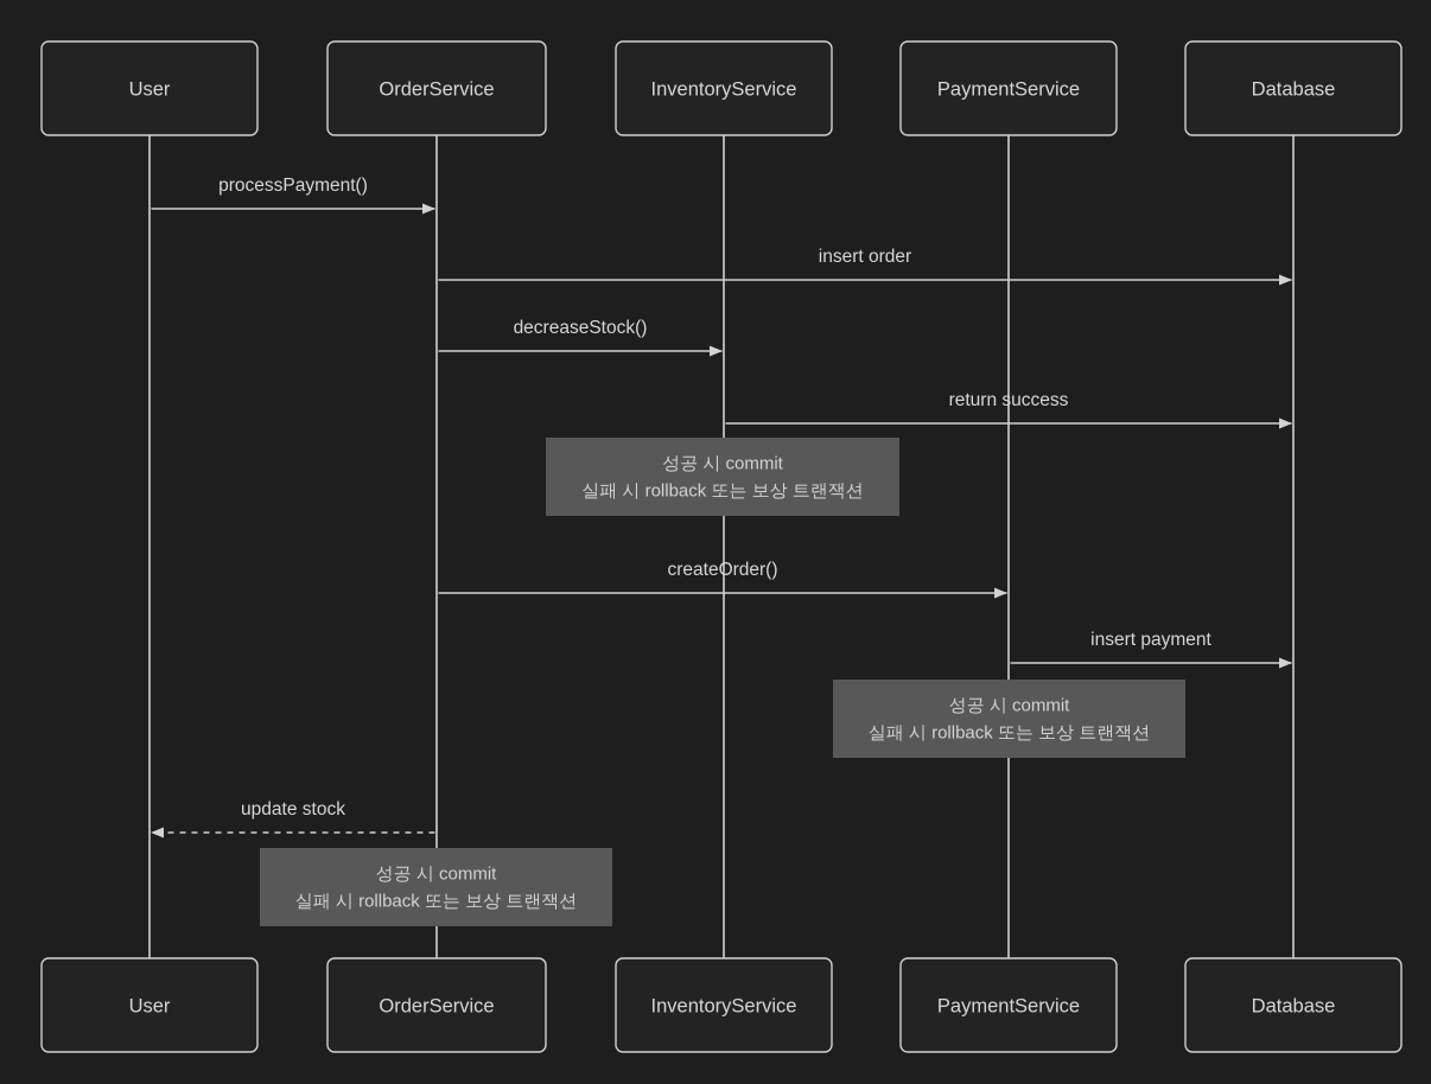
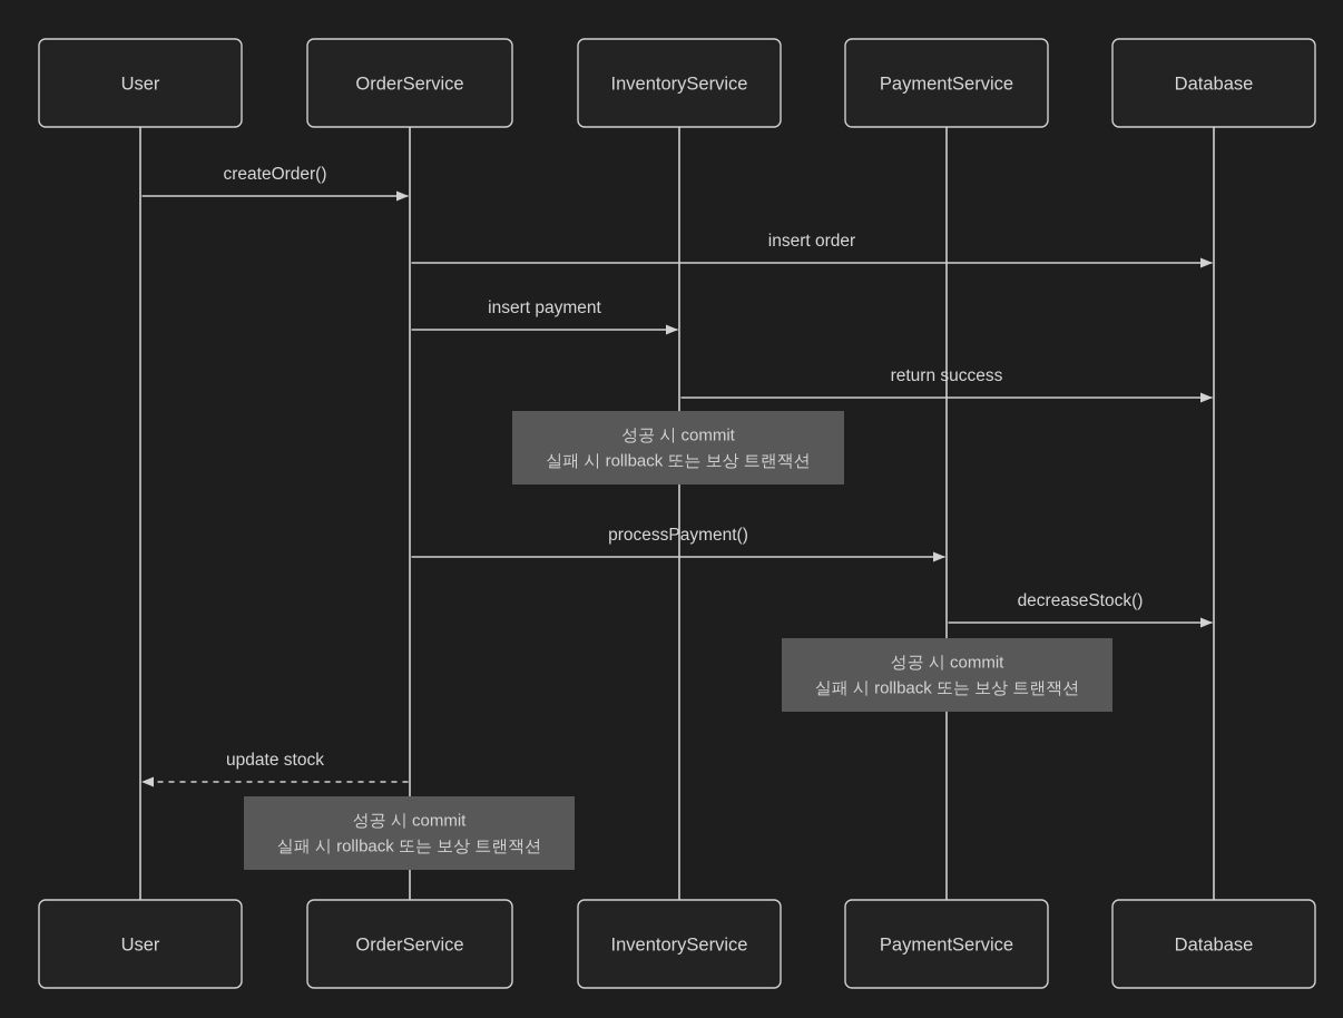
  User
  OrderService
  InventoryService
  PaymentService
  Database
  User
  OrderService
  InventoryService
  PaymentService
  Database
- processPayment()
+ createOrder()
  insert order
- decreaseStock()
+ insert payment
  return success
- createOrder()
+ processPayment()
- insert payment
+ decreaseStock()
  update stock
  성공 시 commit
  실패 시 rollback 또는 보상 트랜잭션
  성공 시 commit
  실패 시 rollback 또는 보상 트랜잭션
  성공 시 commit
  실패 시 rollback 또는 보상 트랜잭션
